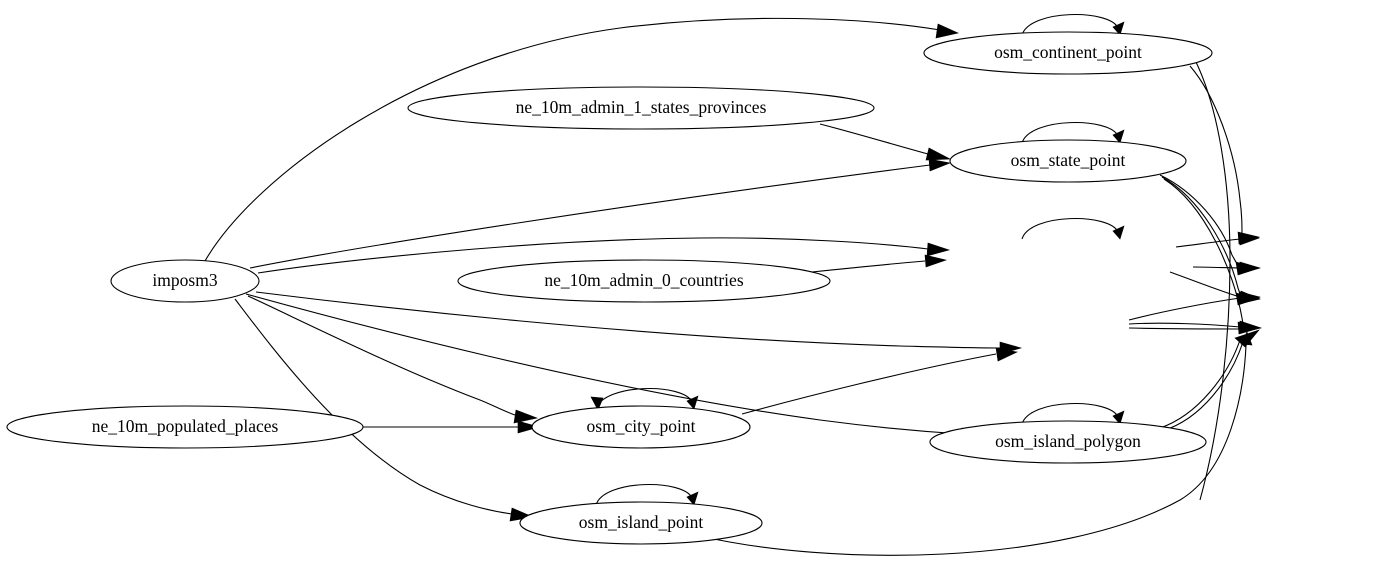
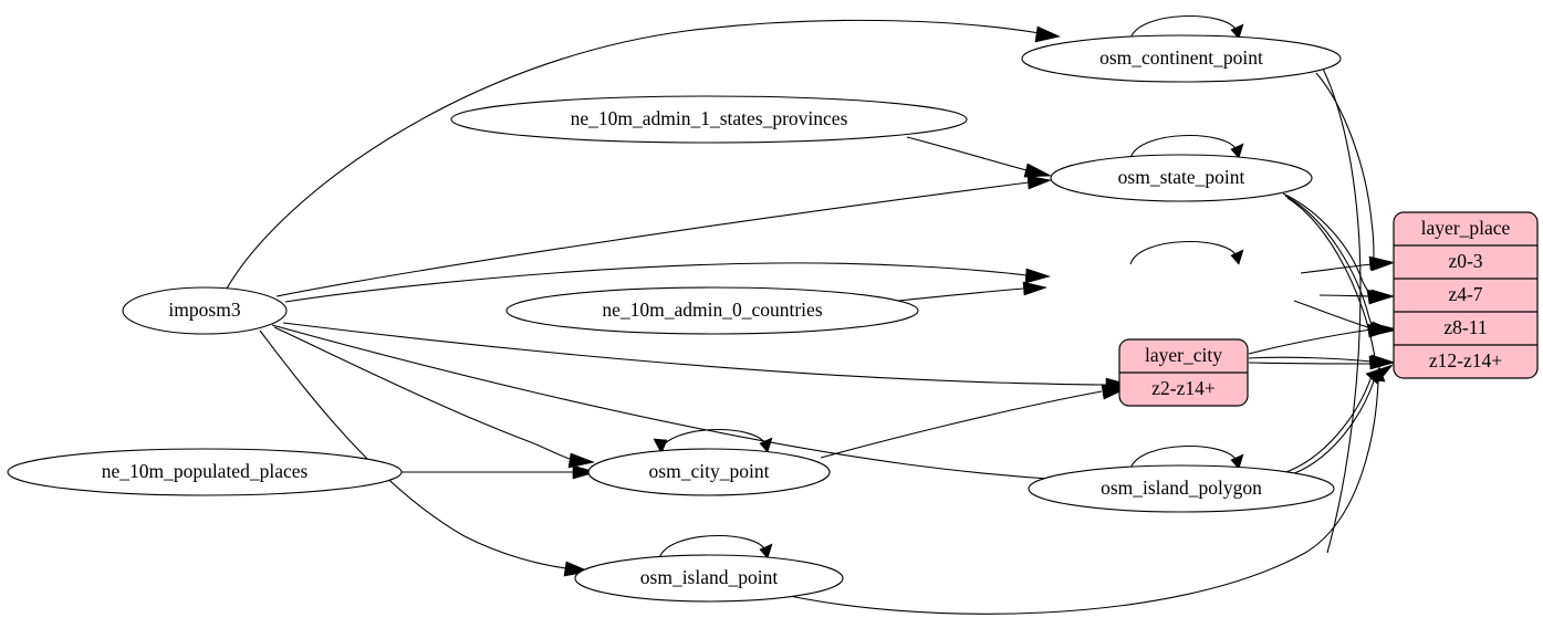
  imposm3
  ne_10m_admin_1_states_provinces
  ne_10m_admin_0_countries
  ne_10m_populated_places
  osm_continent_point
  osm_state_point
  osm_city_point
  osm_island_polygon
  osm_island_point
+ layer_place
+ z0-3
+ z4-7
+ z8-11
+ z12-z14+
+ layer_city
+ z2-z14+
